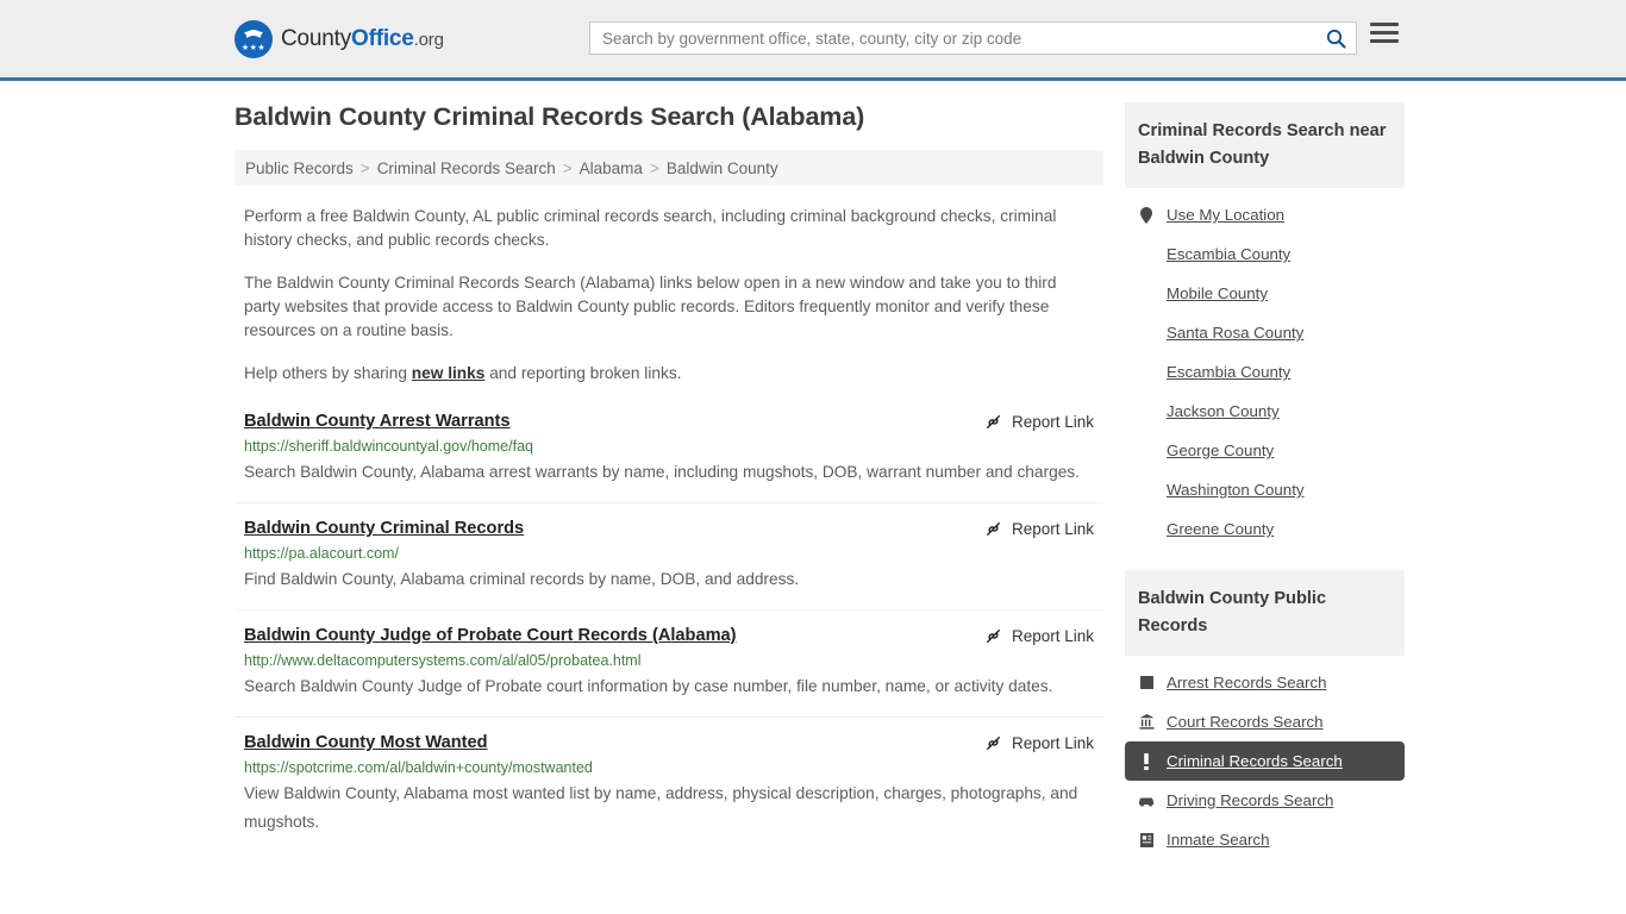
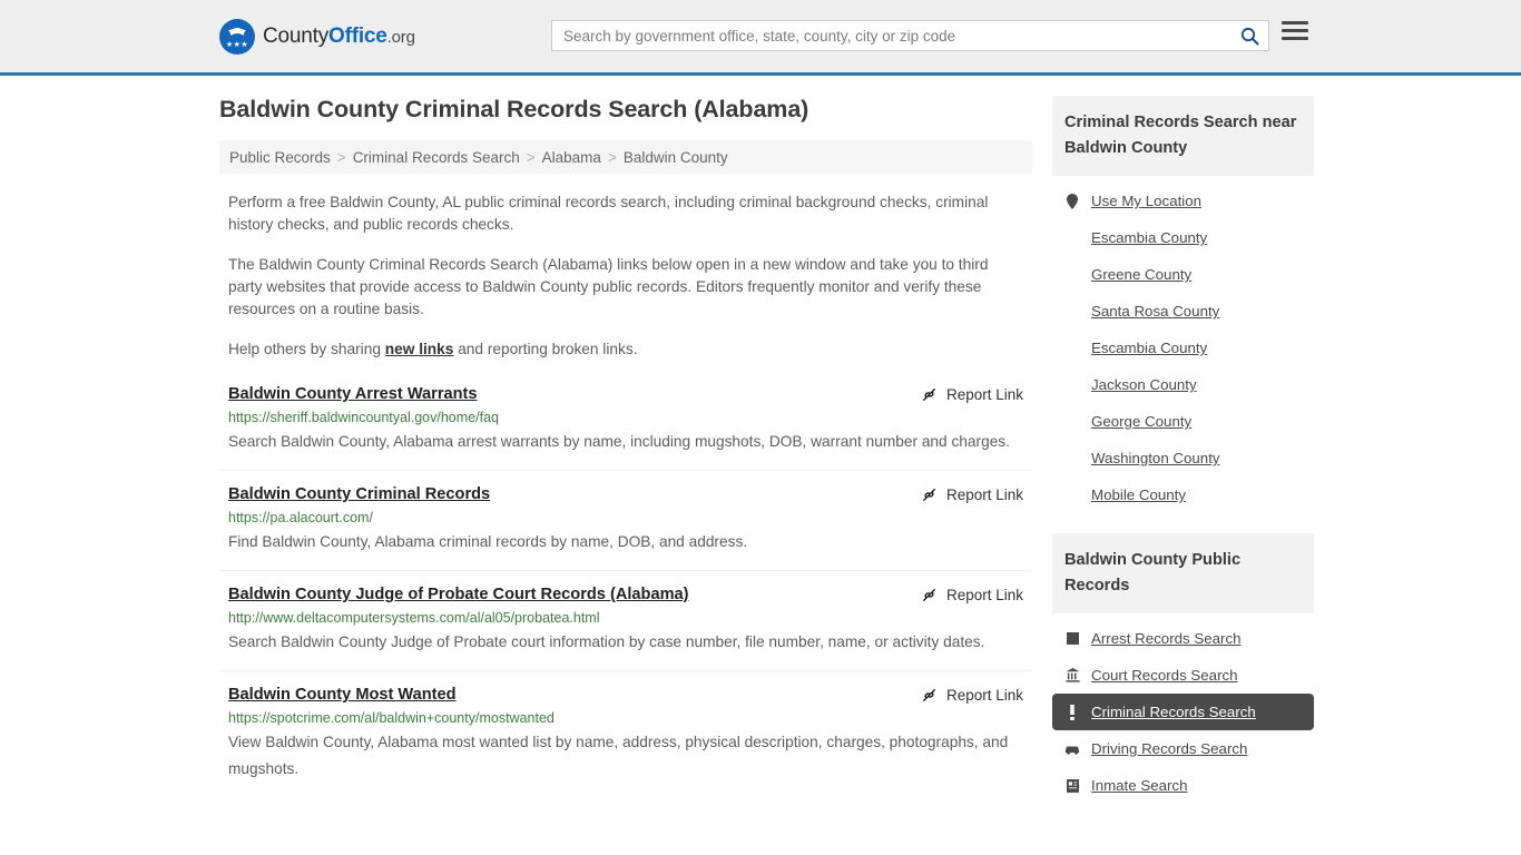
  CountyOffice.org
  Search by government office, state, county, city or zip code
  Baldwin County Criminal Records Search (Alabama)
  Public Records
  >
  Criminal Records Search
  >
  Alabama
  >
  Baldwin County
  Perform a free Baldwin County, AL public criminal records search, including criminal background checks, criminal history checks, and public records checks.
  The Baldwin County Criminal Records Search (Alabama) links below open in a new window and take you to third party websites that provide access to Baldwin County public records. Editors frequently monitor and verify these resources on a routine basis.
  Help others by sharing new links and reporting broken links.
  Baldwin County Arrest Warrants
  Report Link
  https://sheriff.baldwincountyal.gov/home/faq
  Search Baldwin County, Alabama arrest warrants by name, including mugshots, DOB, warrant number and charges.
  Baldwin County Criminal Records
  Report Link
  https://pa.alacourt.com/
  Find Baldwin County, Alabama criminal records by name, DOB, and address.
  Baldwin County Judge of Probate Court Records (Alabama)
  Report Link
  http://www.deltacomputersystems.com/al/al05/probatea.html
  Search Baldwin County Judge of Probate court information by case number, file number, name, or activity dates.
  Baldwin County Most Wanted
  Report Link
  https://spotcrime.com/al/baldwin+county/mostwanted
  View Baldwin County, Alabama most wanted list by name, address, physical description, charges, photographs, and mugshots.
  Criminal Records Search near Baldwin County
  Use My Location
  Escambia County
- Mobile County
+ Greene County
  Santa Rosa County
  Escambia County
  Jackson County
  George County
  Washington County
- Greene County
+ Mobile County
  Baldwin County Public Records
  Arrest Records Search
  Court Records Search
  Criminal Records Search
  Driving Records Search
  Inmate Search
